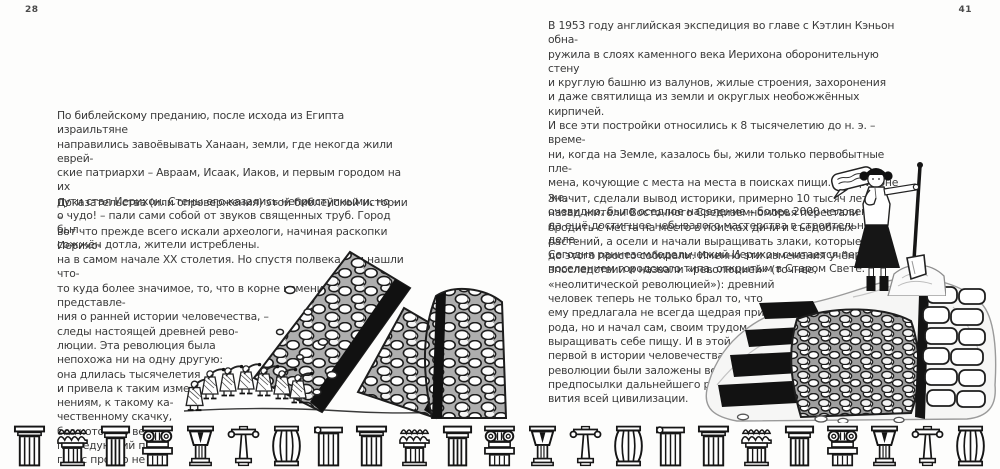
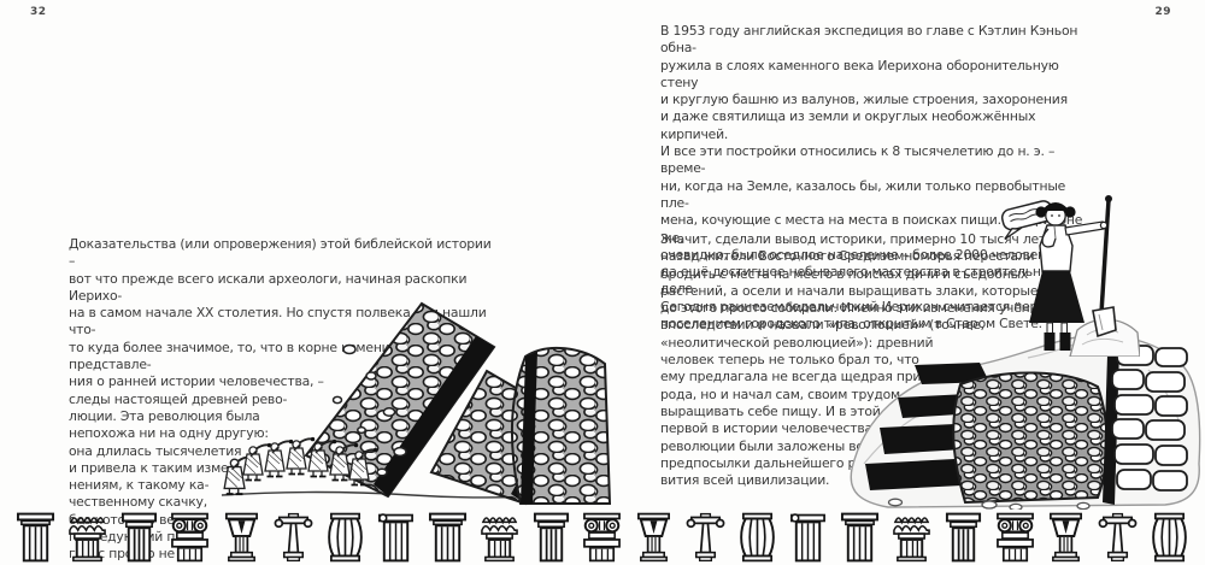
- 28
+ 32
- 41
+ 29
- По библейскому преданию, после исхода из Египта израильтяне
- направились завоёвывать Ханаан, земли, где некогда жили еврей-
- ские патриархи – Авраам, Исаак, Иаков, и первым городом на их
- пути стал Иерихон. Стены его казались неприступными, но –
- о чудо! – пали сами собой от звуков священных труб. Город был
- сожжён дотла, жители истреблены.
  Доказательства (или опровержения) этой библейской истории –
  вот что прежде всего искали археологи, начиная раскопки Иерихо-
  на в самом начале XX столетия. Но спустя полвека нашли что-
  то куда более значимое, то, что в корнемени представле-
  ния о ранней истории человечества, –
  следы настоящей древней рево-
  люции. Эта революция была
  непохожа ни на одну другую:
  она длилась тысячелетия
  и привела к таким изме
  нениям, к такому ка-
  чественному скачку,
  В 1953 году английская экспедиция во главе с Кэтлин Кэньон обна-
  ружила в слоях каменного века Иерихона оборонительную стену
  и круглую башню из валунов, жилые строения, захоронения
  и даже святилища из земли и округлых необожжённых кирпичей.
  И все эти постройки относились к 8 тысячелетию до н. э. – време-
  ни, когда на Земле, казалось бы, жили только первобытные пле-
  мена, кочующие с места на места в поисках пищи.не же,
  очевидно, было оседлое население – более 2000 челове
  да ещё достигшее небывалого мастерства в строительн деле.
  Сегодня раннеземледельческий Иерихон считается пе
  поселением городского типа, открытым в Старом Свете.
  Значит, сделали вывод историки, примерно 10 тысяч ле
  назад жители Восточного Средиземноморья перестали
  бродить с места на место в поисках дичи и съедобных
  растений, а осели и начали выращивать злаки, которые
  до этого просто собирали. Именно эти изменения учён
  впоследствии и назвали «революцией» (точнее,
  «неолитической революцией»): древний
  человек теперь не только брал то, что
  ему предлагала не всегда щедрая при
  рода, но и начал сам, своим трудом
  выращивать себе пищу. И в этой
  первой в истории человечеств
  революции были заложены в
  предпосылки дальнейшего р
  вития всей цивилизации.
